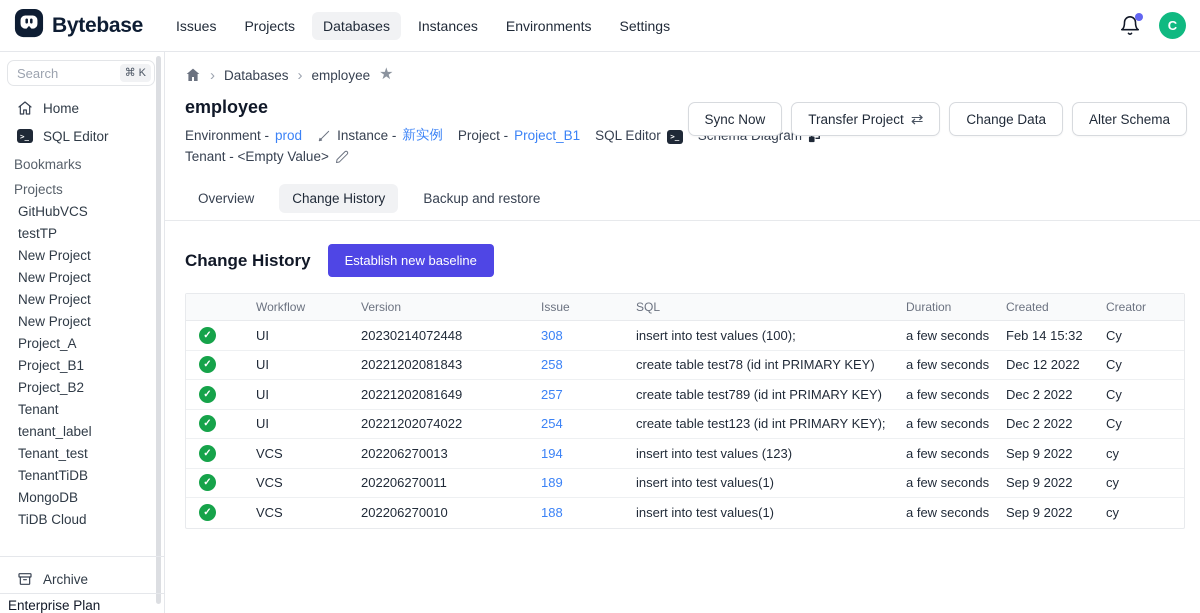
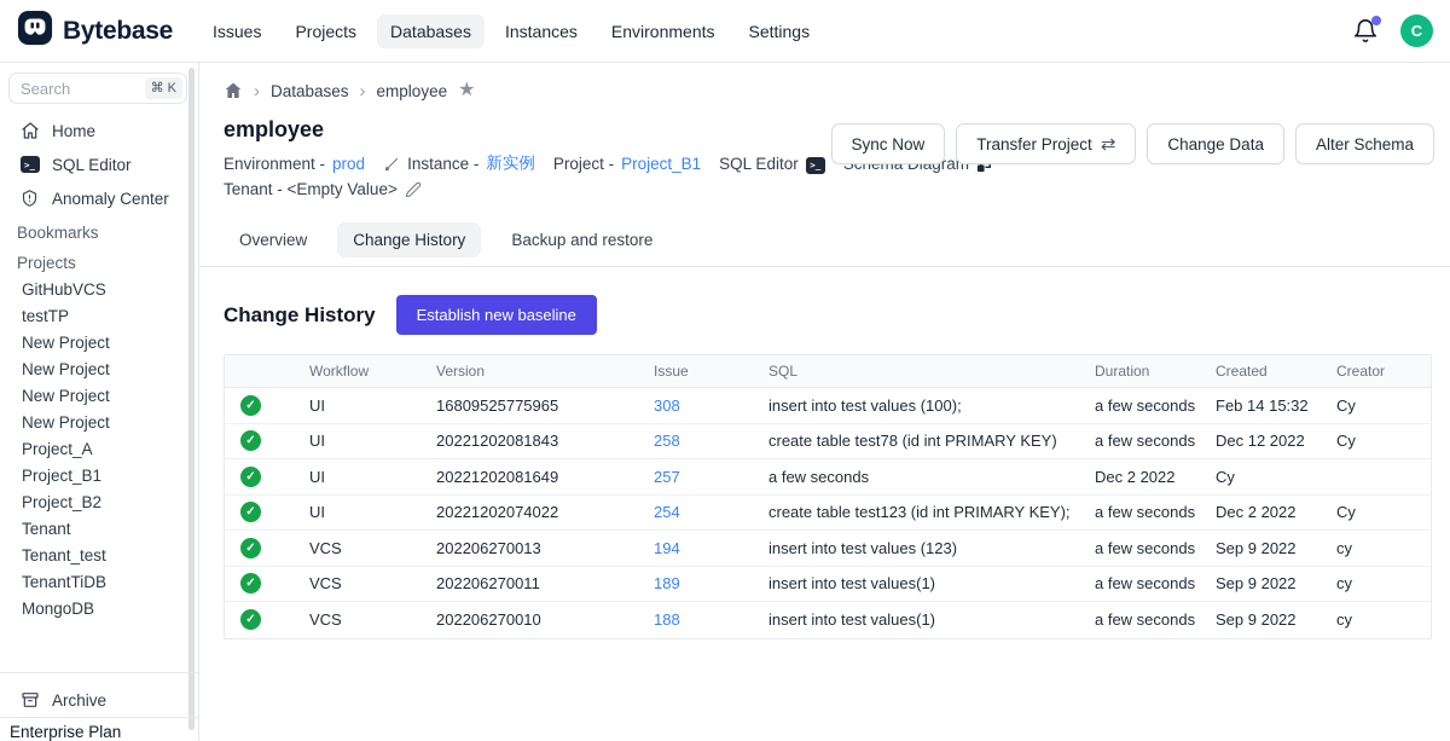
  Bytebase
  Issues
  Projects
  Databases
  Instances
  Environments
  Settings
  C
  Search
  ⌘ K
  Home
  >_
  SQL Editor
+ Anomaly Center
  Bookmarks
  Projects
  GitHubVCS
  testTP
  New Project
  New Project
  New Project
  New Project
  Project_A
  Project_B1
  Project_B2
  Tenant
- tenant_label
  Tenant_test
  TenantTiDB
  MongoDB
- TiDB Cloud
  Archive
  Enterprise Plan
  ›
  Databases
  ›
  employee
  ★
  employee
  Environment -
  prod
  Instance -
  新实例
  Project -
  Project_B1
  SQL Editor
  >_
  Tenant - <Empty Value>
  Sync Now
  Transfer Project
  ⇄
  Change Data
  Alter Schema
  Overview
  Change History
  Backup and restore
  Change History
  Establish new baseline
  Workflow
  Version
  Issue
  SQL
  Duration
  Created
  Creator
  ✓
  UI
- 20230214072448
+ 16809525775965
  308
  insert into test values (100);
  a few seconds
  Feb 14 15:32
  Cy
  ✓
  UI
  20221202081843
  258
  create table test78 (id int PRIMARY KEY)
  a few seconds
  Dec 12 2022
  Cy
  ✓
  UI
  20221202081649
  257
- create table test789 (id int PRIMARY KEY)
  a few seconds
  Dec 2 2022
  Cy
  ✓
  UI
  20221202074022
  254
  create table test123 (id int PRIMARY KEY);
  a few seconds
  Dec 2 2022
  Cy
  ✓
  VCS
  202206270013
  194
  insert into test values (123)
  a few seconds
  Sep 9 2022
  cy
  ✓
  VCS
  202206270011
  189
  insert into test values(1)
  a few seconds
  Sep 9 2022
  cy
  ✓
  VCS
  202206270010
  188
  insert into test values(1)
  a few seconds
  Sep 9 2022
  cy
